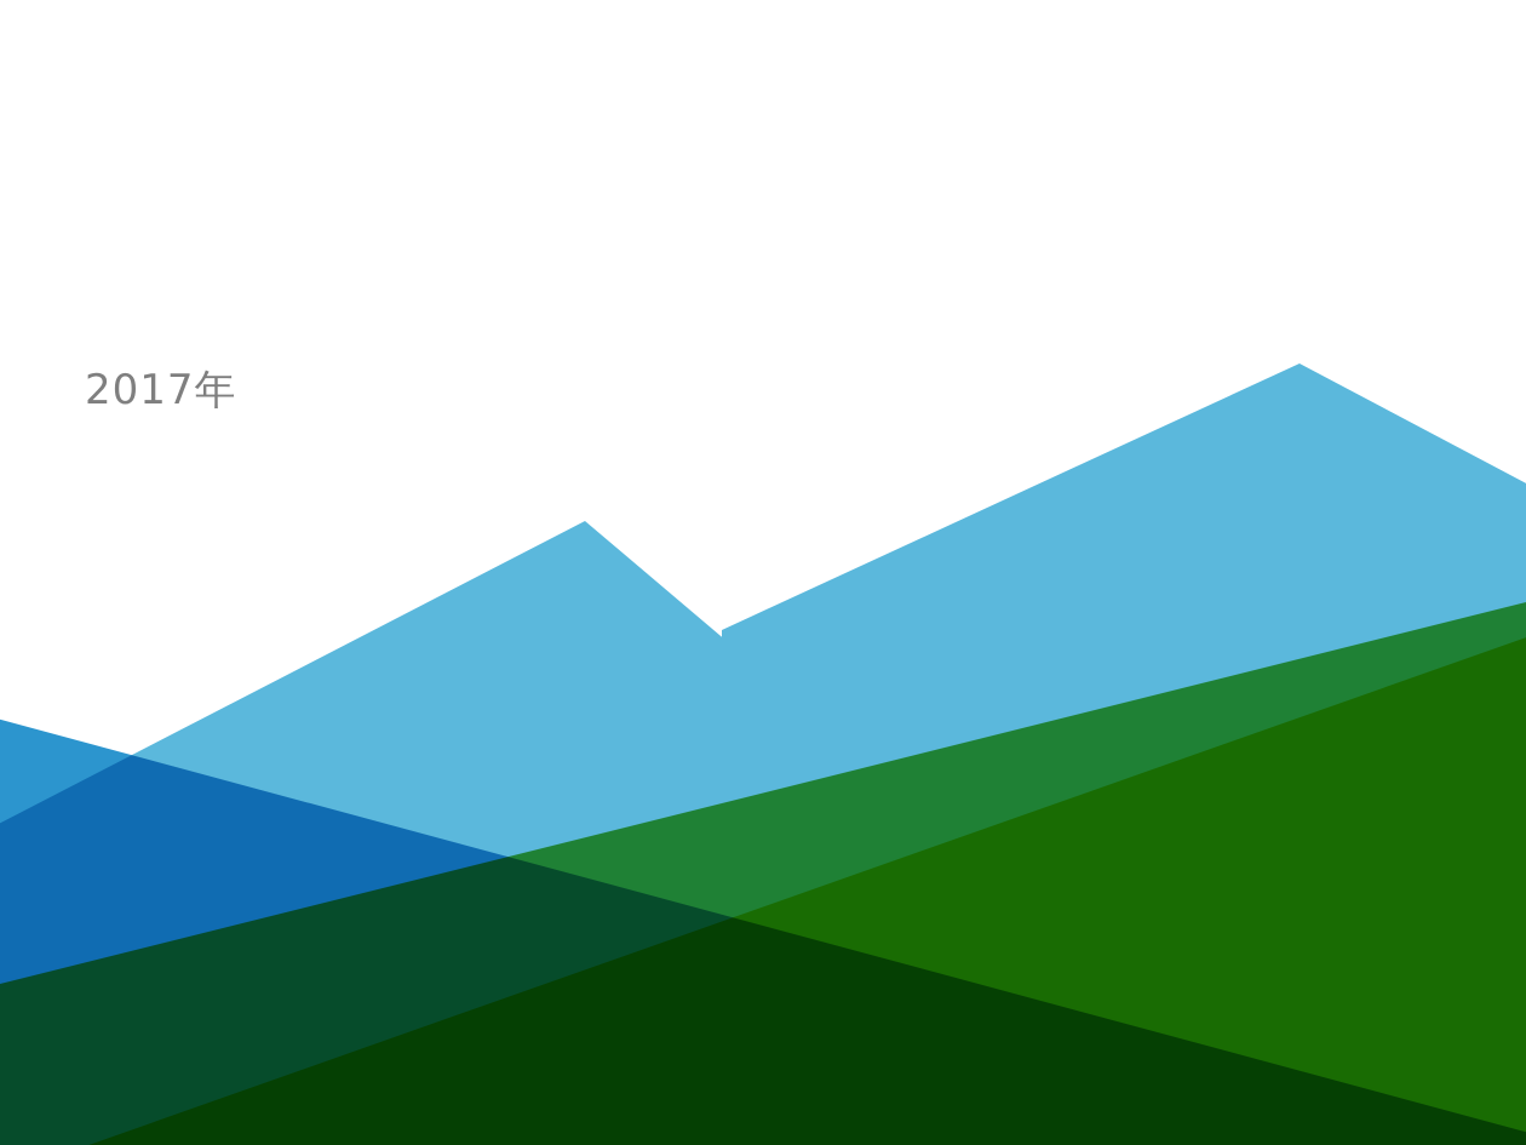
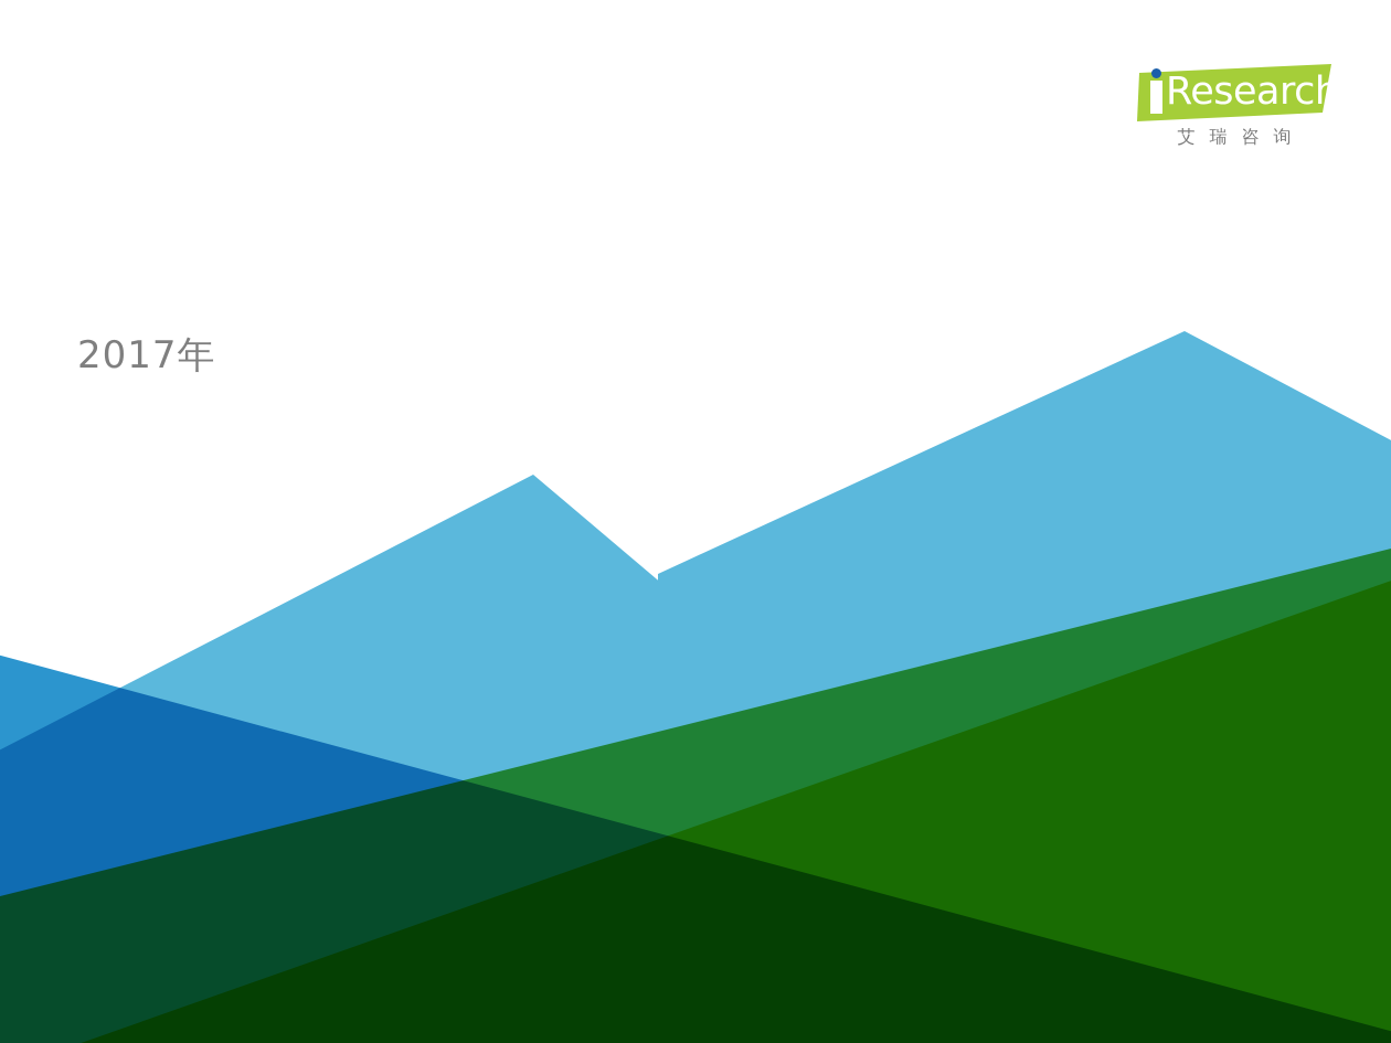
+ Research
+ 艾瑞咨询
  2017年
